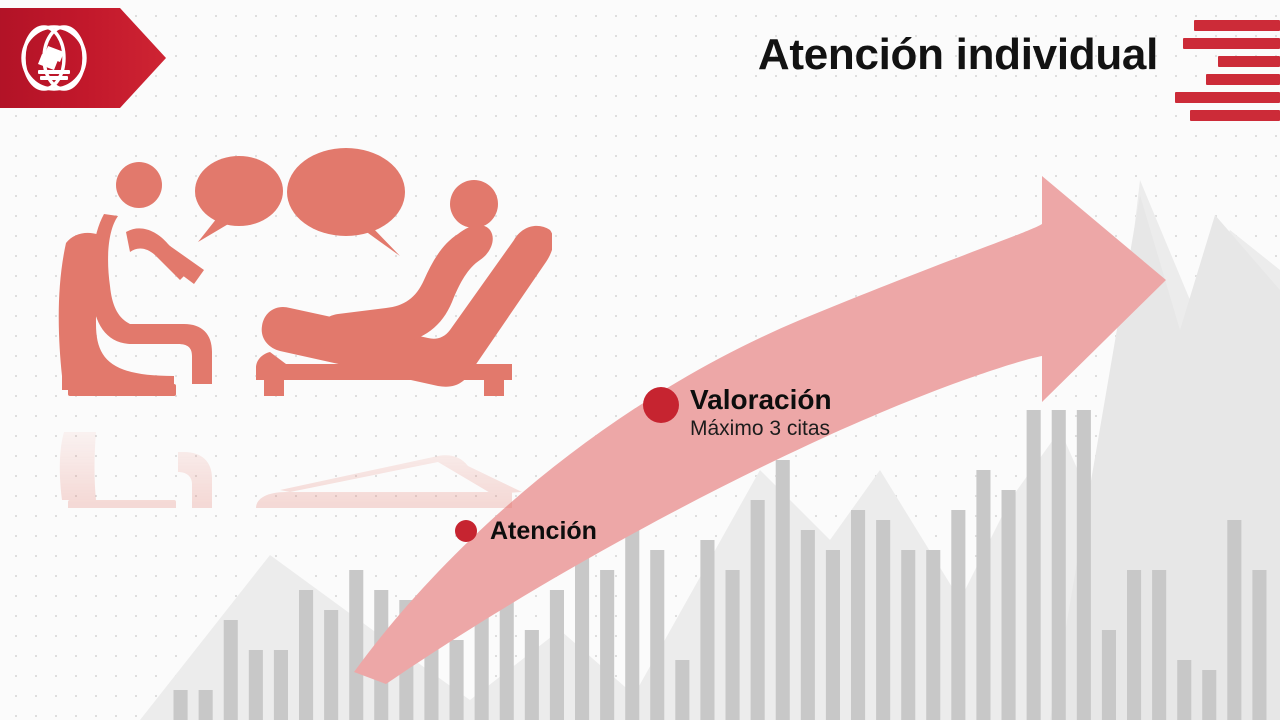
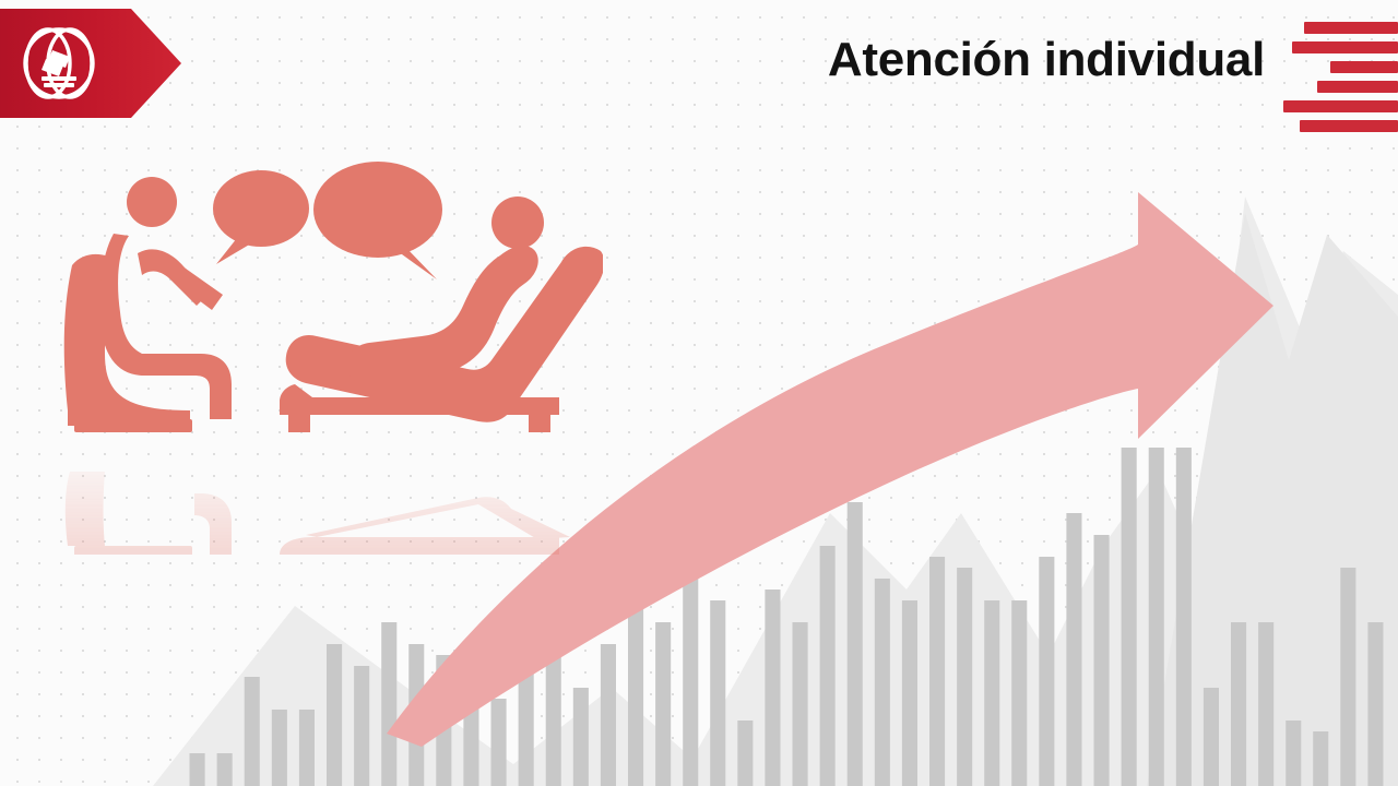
  Atención individual
- Atención
- Valoración
- Máximo 3 citas
